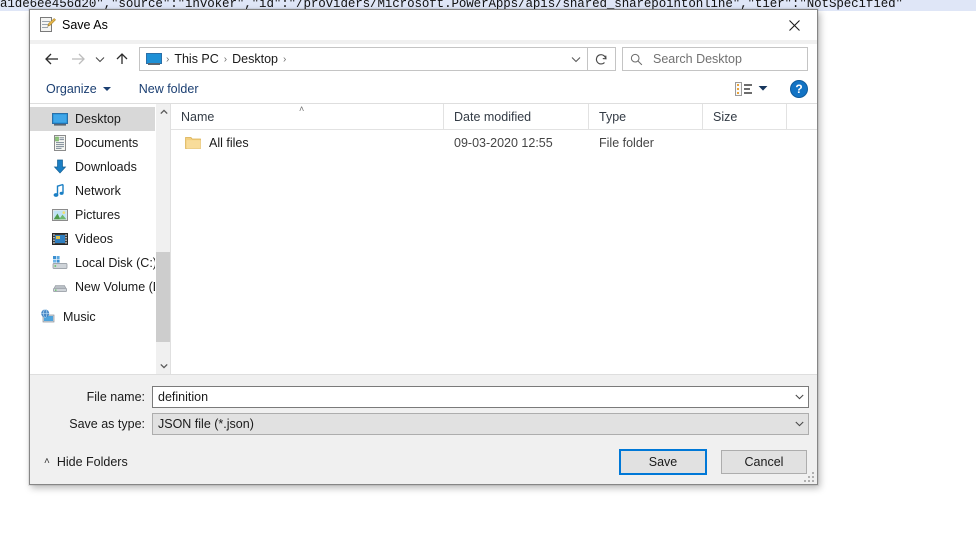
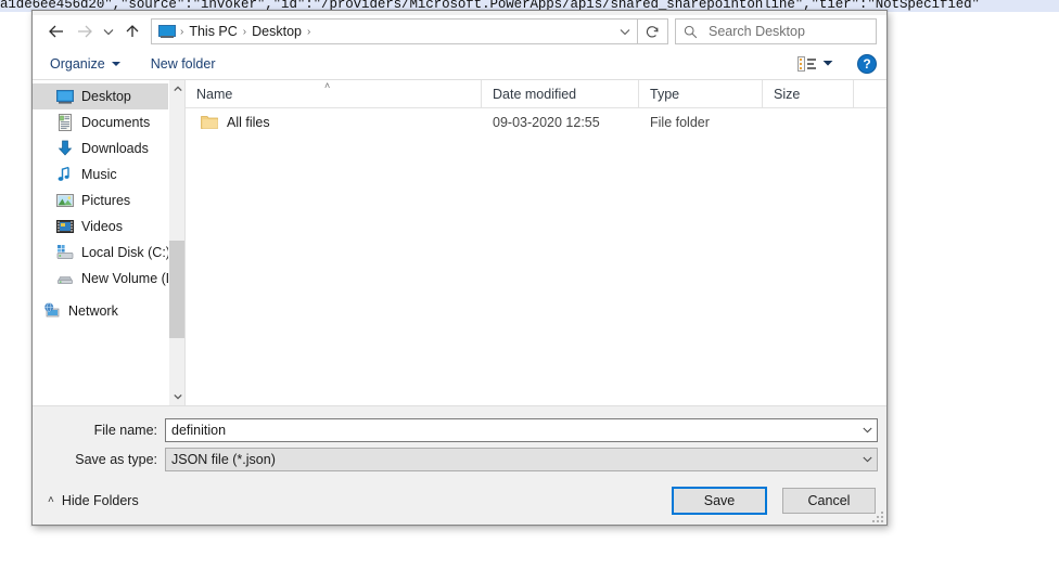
  a1de6ee456d20","source":"invoker","id":"/providers/Microsoft.PowerApps/apis/shared_sharepointonline","tier":"NotSpecified"
- Save As
  ›
  This PC
  ›
  Desktop
  ›
  Search Desktop
  Organize
  New folder
  ?
  Desktop
  Documents
  Downloads
- Network
+ Music
  Pictures
  Videos
  Local Disk (C:
  New Volume (
- Music
+ Network
  Name
  ˄
  Date modified
  Type
  Size
  All files
  09-03-2020 12:55
  File folder
  File name:
  definition
  Save as type:
  JSON file (*.json)
  ˄
  Hide Folders
  Save
  Cancel
